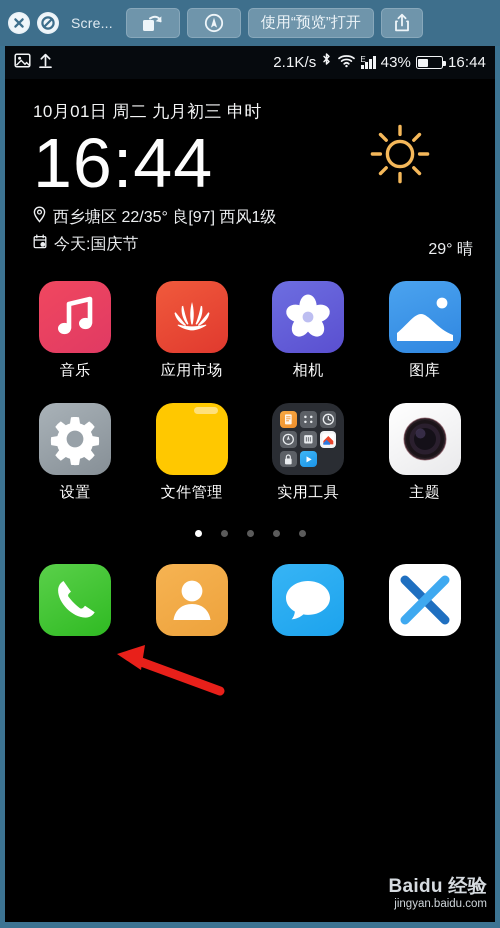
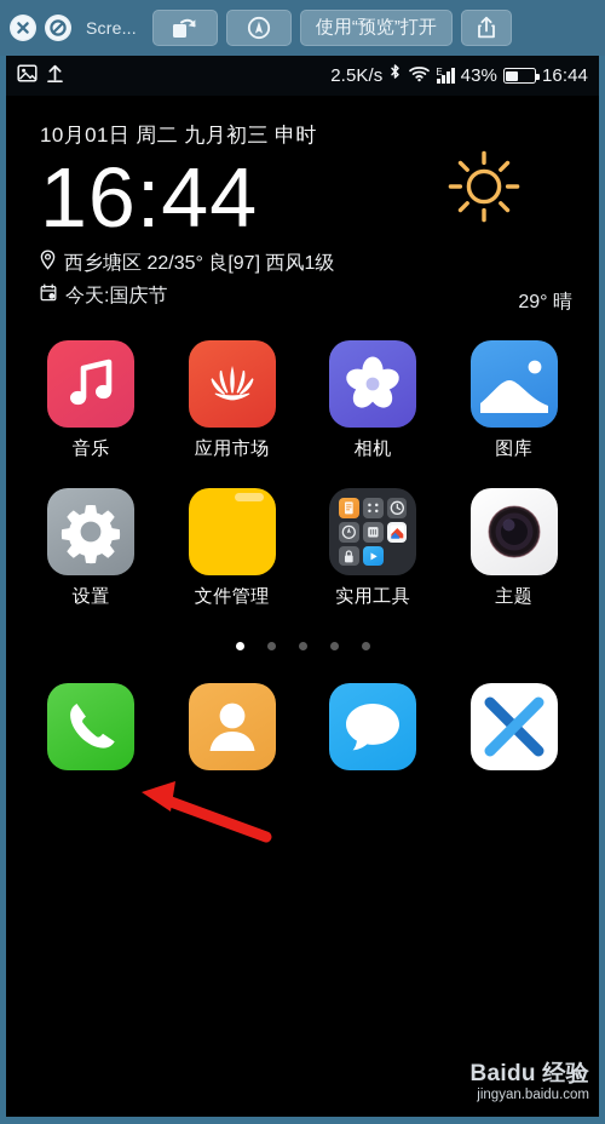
  Scre...
  使用“预览”打开
- 2.1K/s
+ 2.5K/s
  E
  43%
  16:44
  10月01日 周二 九月初三 申时
  16:44
  西乡塘区 22/35° 良[97] 西风1级
  今天:国庆节
  29° 晴
  音乐
  应用市场
  相机
  图库
  设置
  文件管理
  实用工具
  主题
  Baidu 经验
  jingyan.baidu.com
